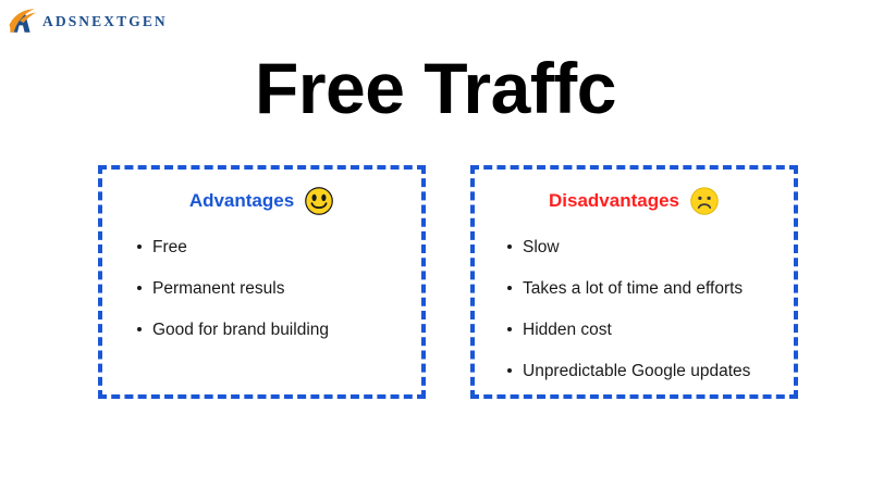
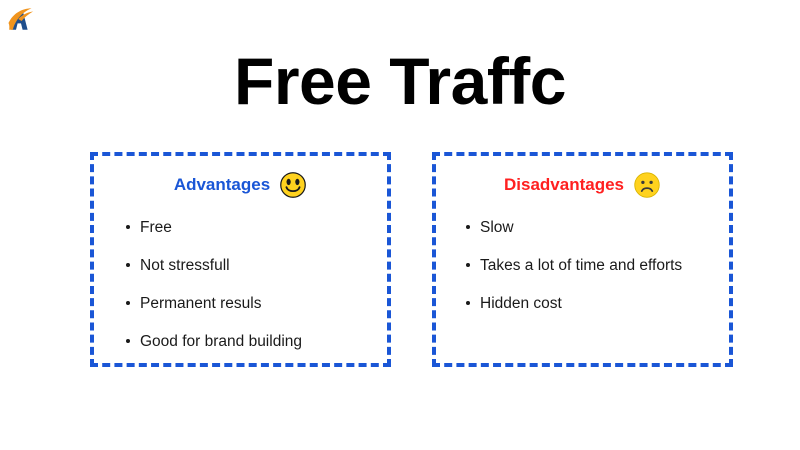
- ADSNEXTGEN
  Free Traffc
  Advantages
  Free
+ Not stressfull
  Permanent resuls
  Good for brand building
  Disadvantages
  Slow
  Takes a lot of time and efforts
  Hidden cost
- Unpredictable Google updates
